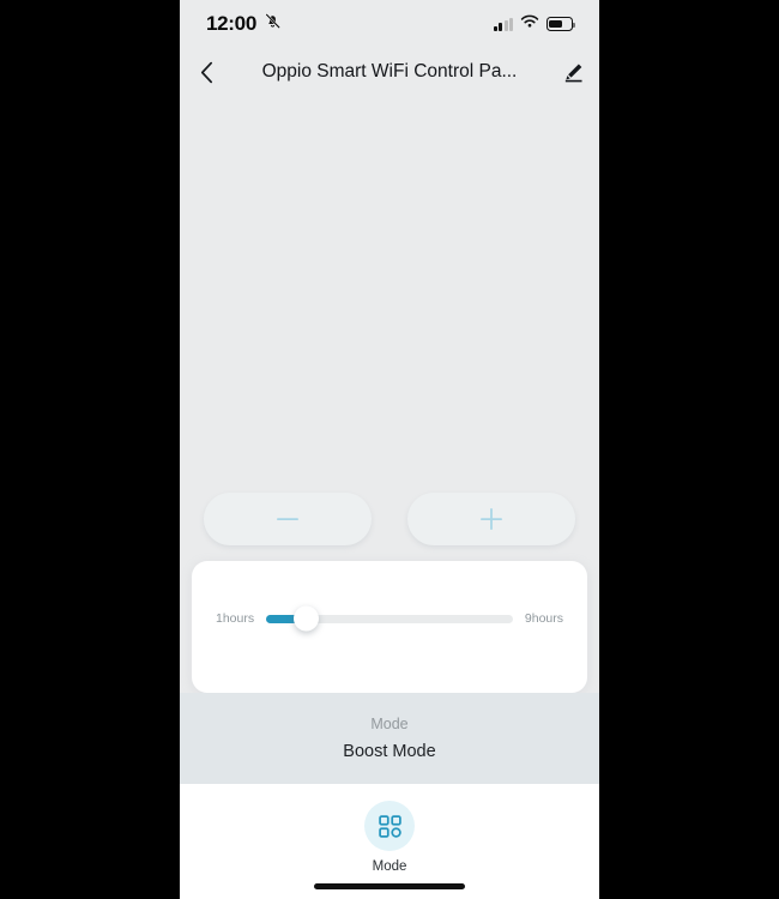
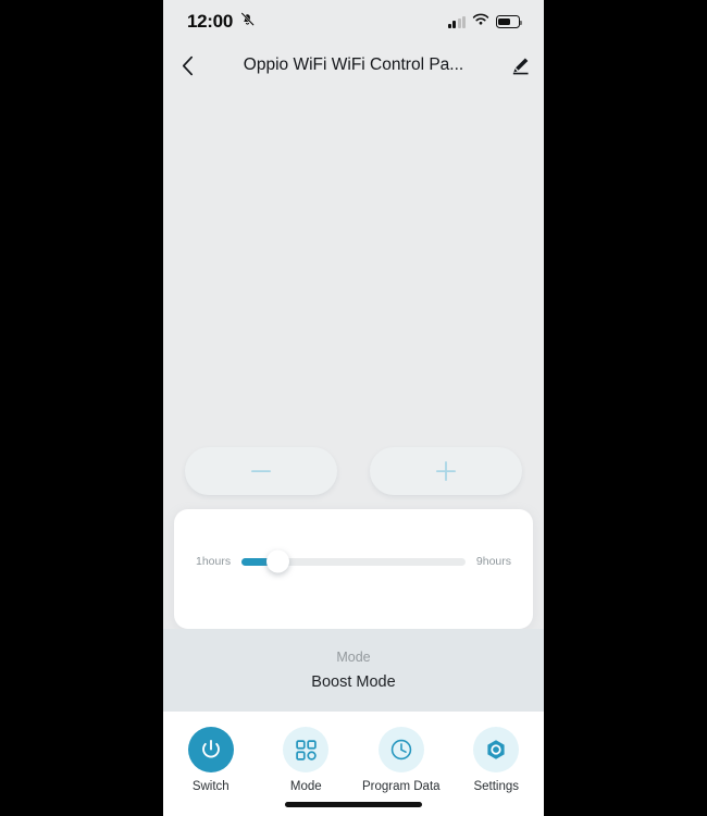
  12:00
- Oppio Smart WiFi Control Pa...
+ Oppio WiFi WiFi Control Pa...
  1hours
  9hours
  Mode
  Boost Mode
+ Switch
  Mode
+ Program Data
+ Settings
